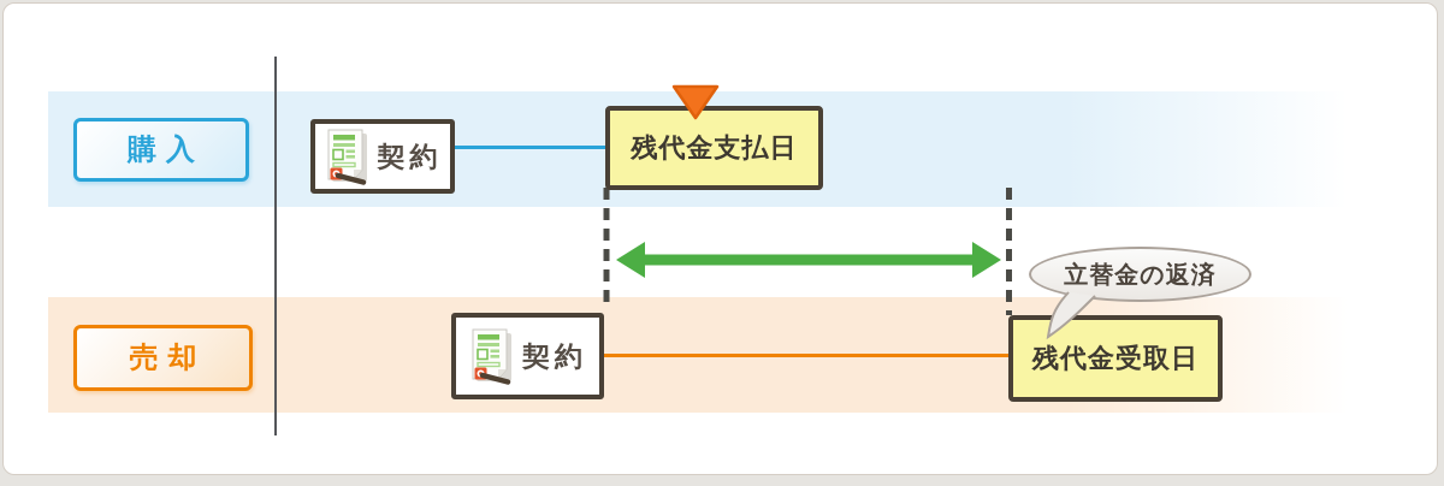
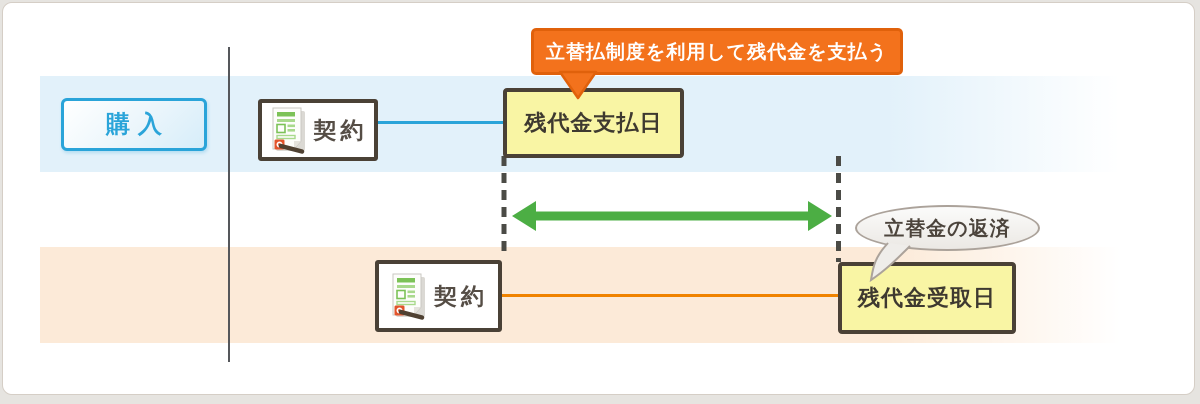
  購入
- 売却
  契約
  契約
  残代金支払日
  残代金受取日
+ 立替払制度を利用して残代金を支払う
  立替金の返済
